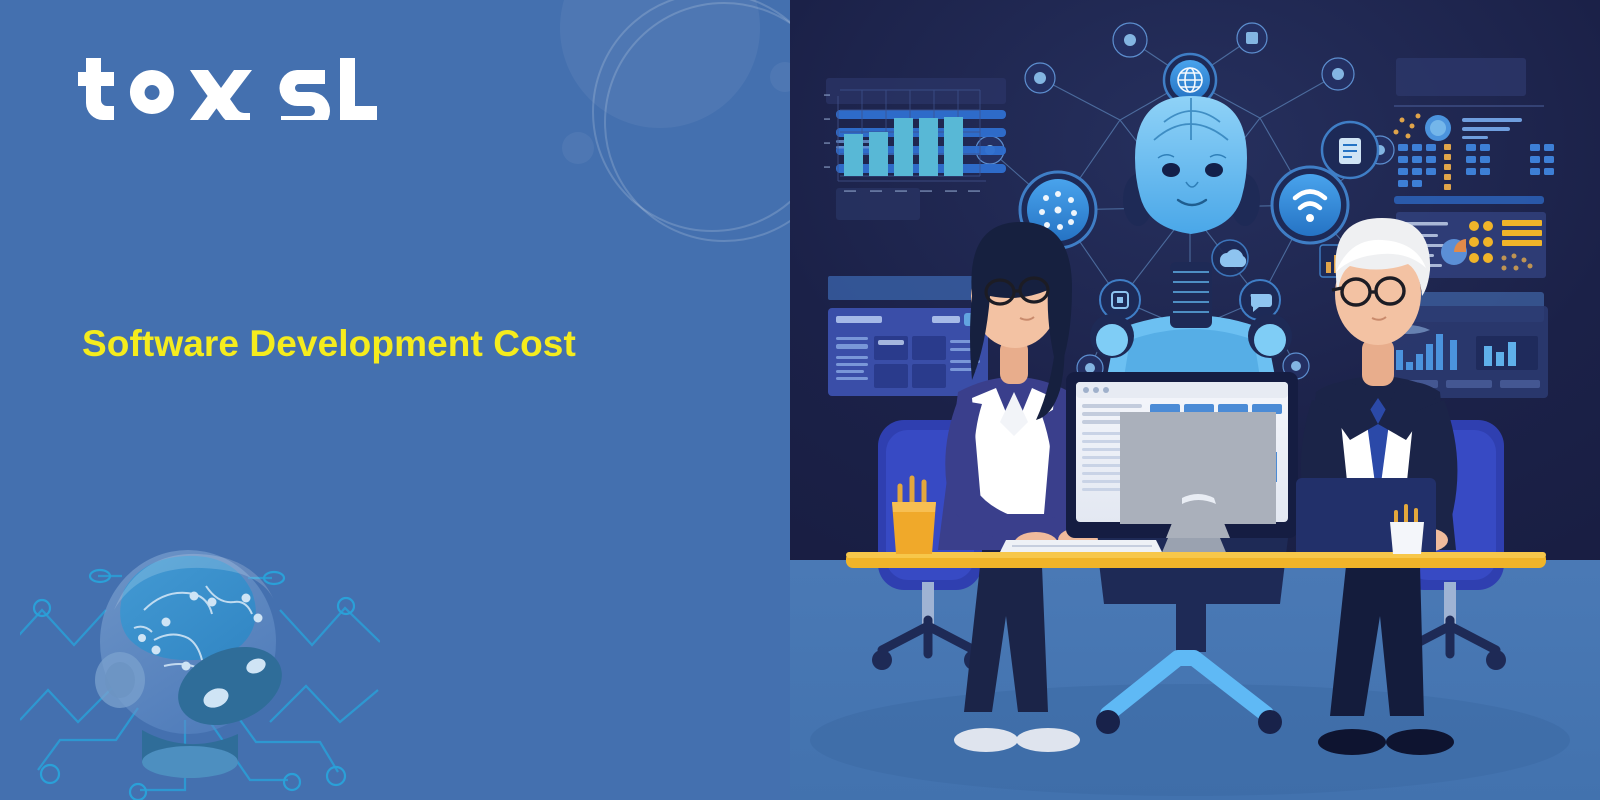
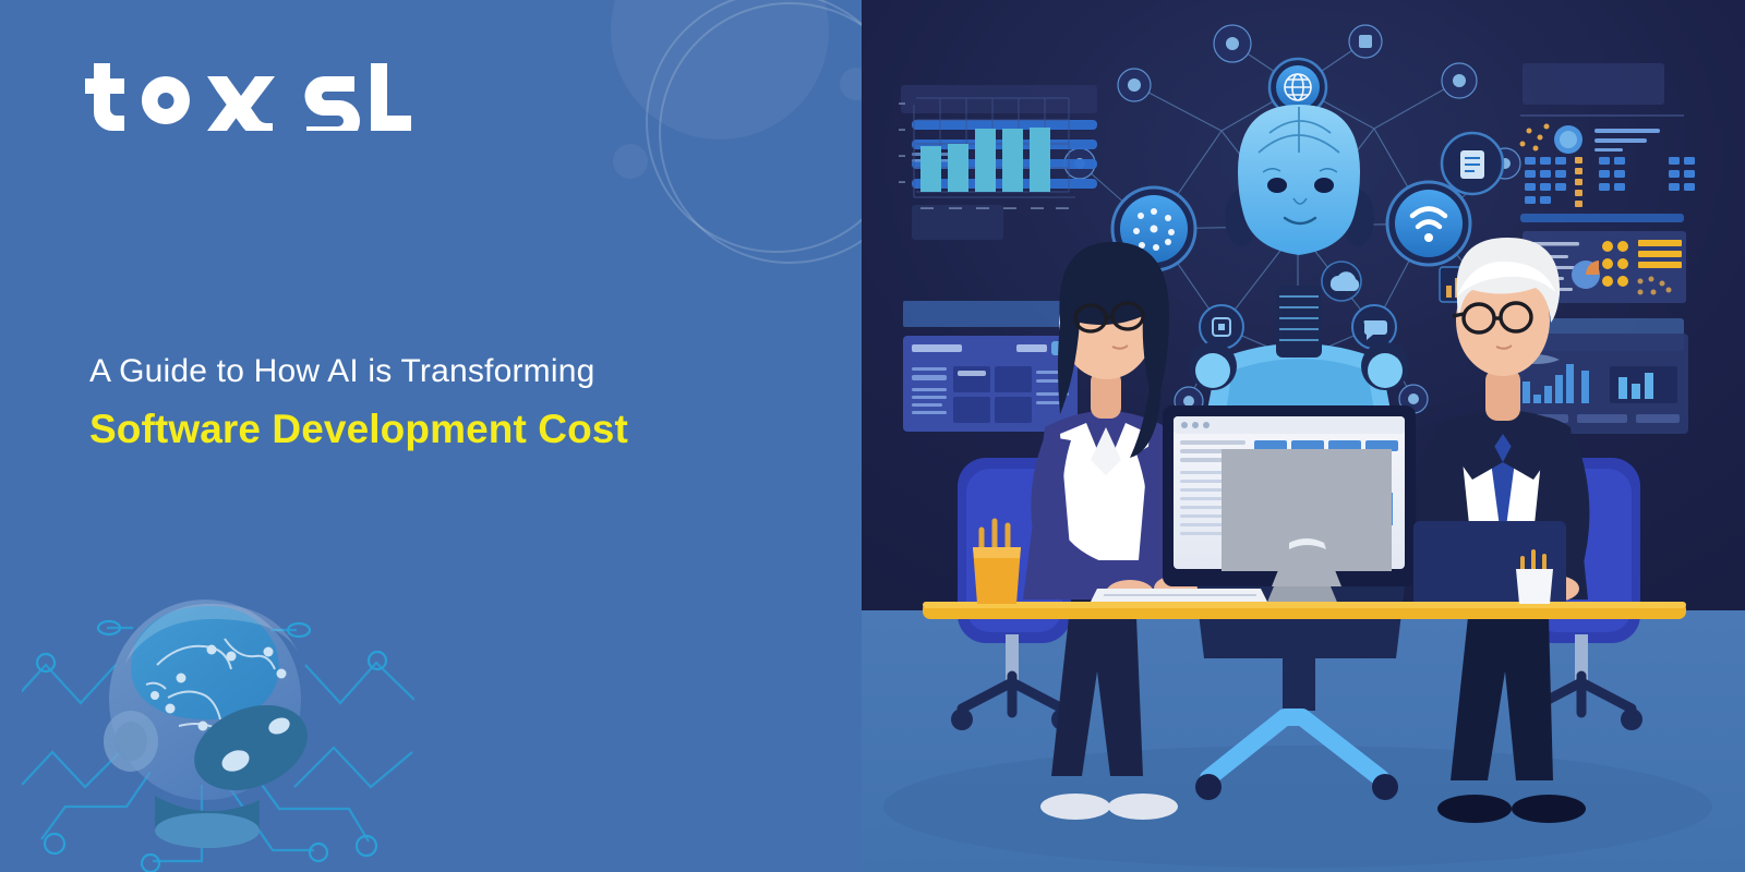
+ A Guide to How AI is Transforming
  Software Development Cost
